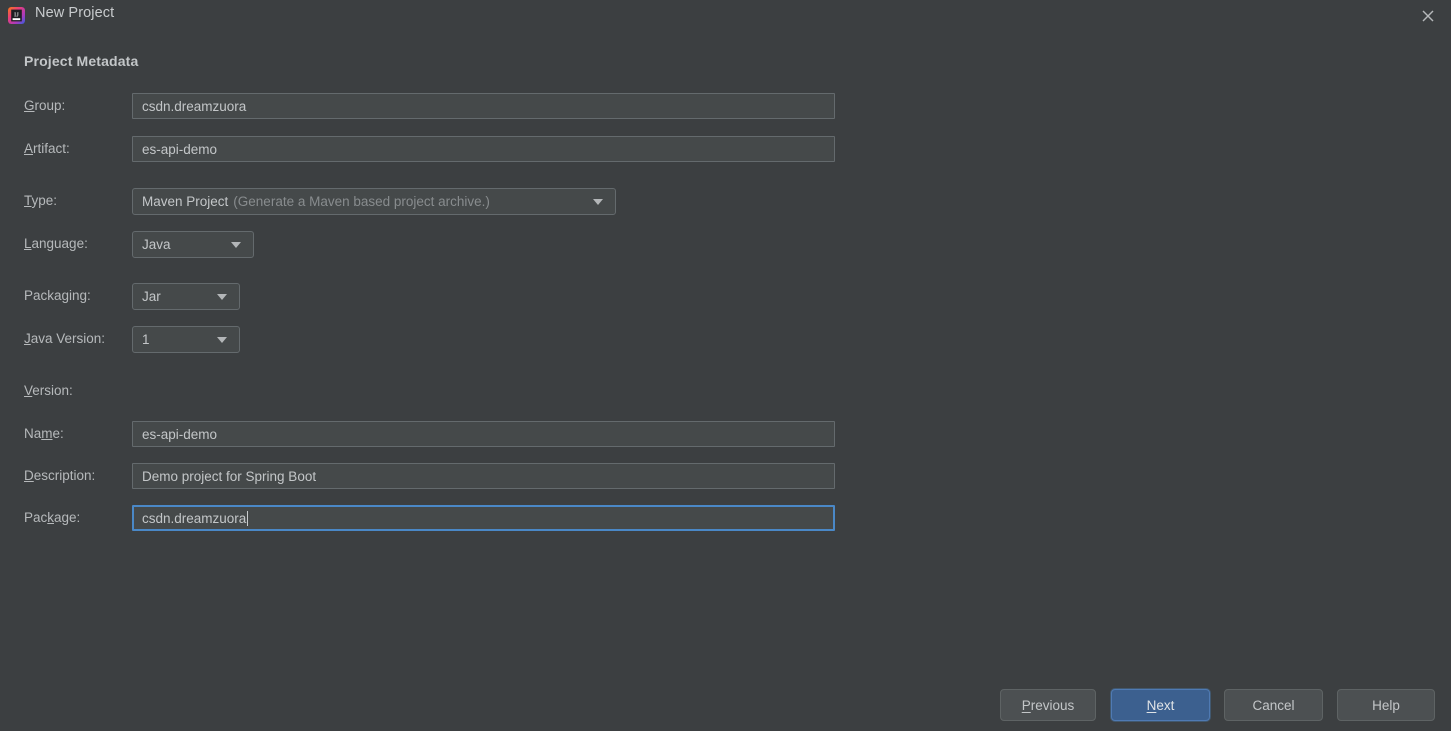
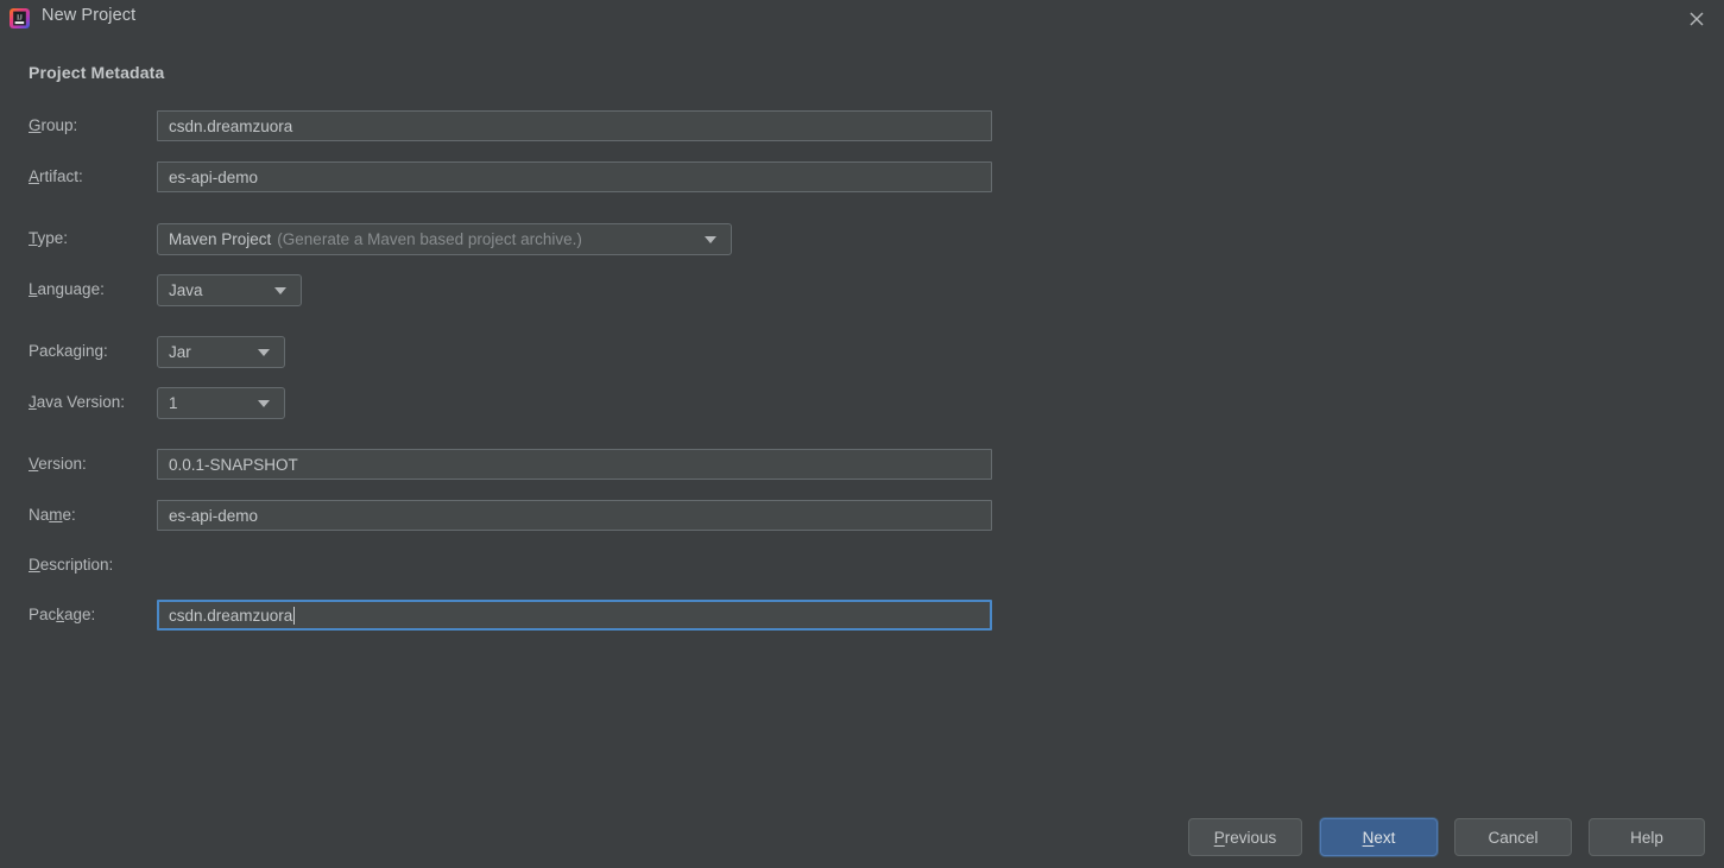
  New Project
  Project Metadata
  Group:
  csdn.dreamzuora
  Artifact:
  es-api-demo
  Type:
  Maven Project
  (Generate a Maven based project archive.)
  Language:
  Java
  Packaging:
  Jar
  Java Version:
  1
  Version:
+ 0.0.1-SNAPSHOT
  Name:
  es-api-demo
  Description:
- Demo project for Spring Boot
  Package:
  csdn.dreamzuora
  Previous
  Next
  Cancel
  Help
